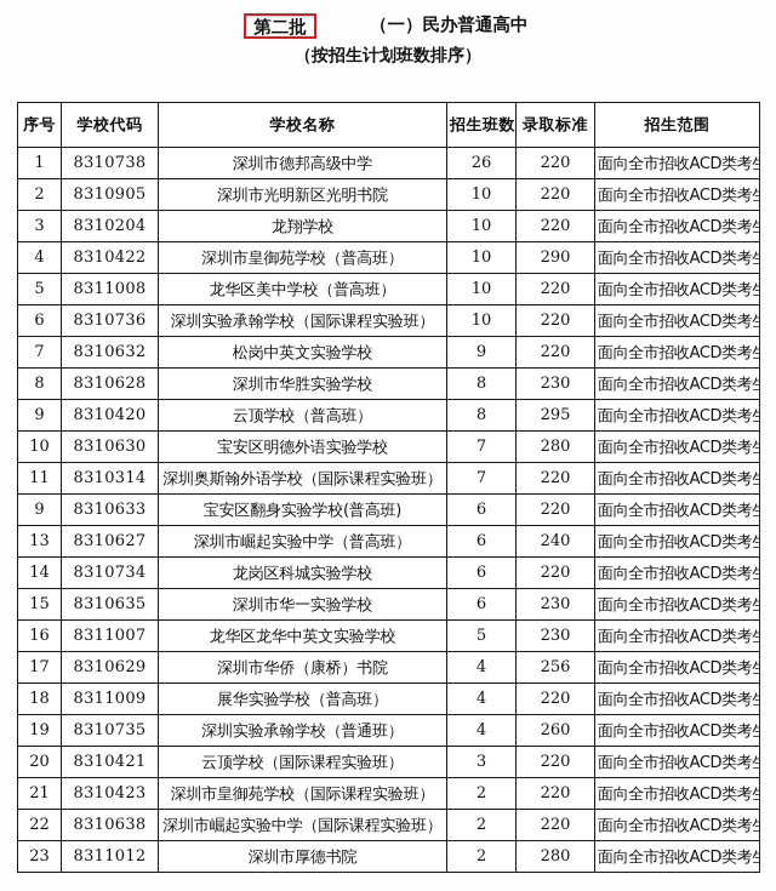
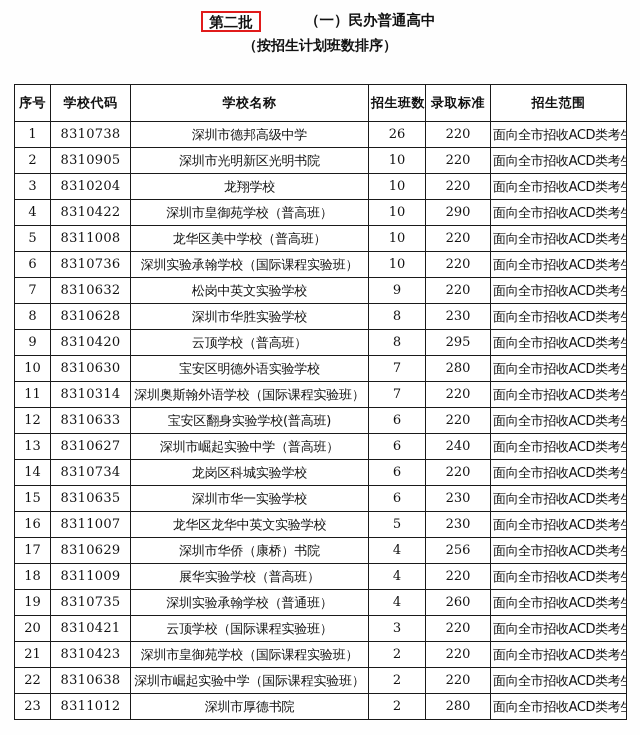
  第二批
  （一）民办普通高中
  （按招生计划班数排序）
  序号	学校代码	学校名称	招生班数	录取标准	招生范围
  1	8310738	深圳市德邦高级中学	26	220	面向全市招收ACD类考
  2	8310905	深圳市光明新区光明书院	10	220	面向全市招收ACD类考
  3	8310204	龙翔学校	10	220	面向全市招收ACD类考
  4	8310422	深圳市皇御苑学校（普高班）	10	290	面向全市招收ACD类考
  5	8311008	龙华区美中学校（普高班）	10	220	面向全市招收ACD类考
  6	8310736	深圳实验承翰学校（国际课程实验班）	10	220	面向全市招收ACD类考
  7	8310632	松岗中英文实验学校	9	220	面向全市招收ACD类考
  8	8310628	深圳市华胜实验学校	8	230	面向全市招收ACD类考
  9	8310420	云顶学校（普高班）	8	295	面向全市招收ACD类考
  10	8310630	宝安区明德外语实验学校	7	280	面向全市招收ACD类考
  11	8310314	深圳奥斯翰外语学校（国际课程实验班）	7	220	面向全市招收ACD类考
- 9	8310633	宝安区翻身实验学校(普高班)	6	220	面向全市招收ACD类考
+ 12	8310633	宝安区翻身实验学校(普高班)	6	220	面向全市招收ACD类考
  13	8310627	深圳市崛起实验中学（普高班）	6	240	面向全市招收ACD类考
  14	8310734	龙岗区科城实验学校	6	220	面向全市招收ACD类考
  15	8310635	深圳市华一实验学校	6	230	面向全市招收ACD类考
  16	8311007	龙华区龙华中英文实验学校	5	230	面向全市招收ACD类考
  17	8310629	深圳市华侨（康桥）书院	4	256	面向全市招收ACD类考
  18	8311009	展华实验学校（普高班）	4	220	面向全市招收ACD类考
  19	8310735	深圳实验承翰学校（普通班）	4	260	面向全市招收ACD类考
  20	8310421	云顶学校（国际课程实验班）	3	220	面向全市招收ACD类考
  21	8310423	深圳市皇御苑学校（国际课程实验班）	2	220	面向全市招收ACD类考
  22	8310638	深圳市崛起实验中学（国际课程实验班）	2	220	面向全市招收ACD类考
  23	8311012	深圳市厚德书院	2	280	面向全市招收ACD类考
